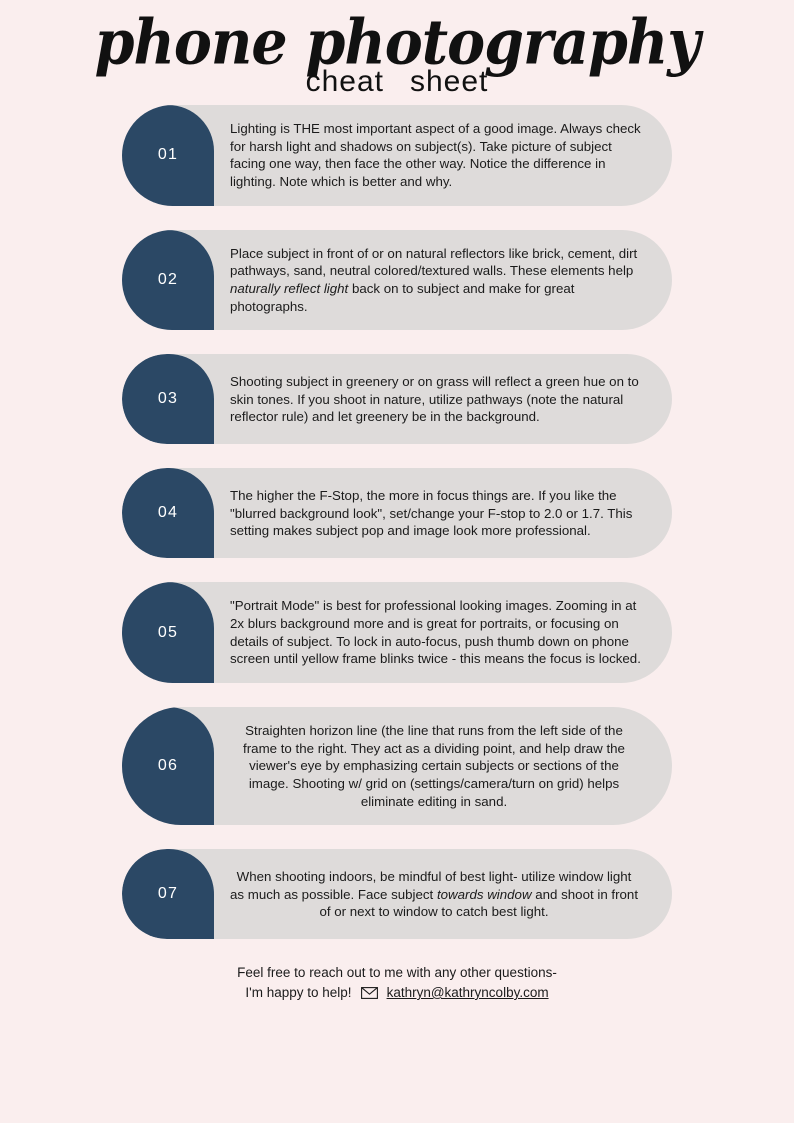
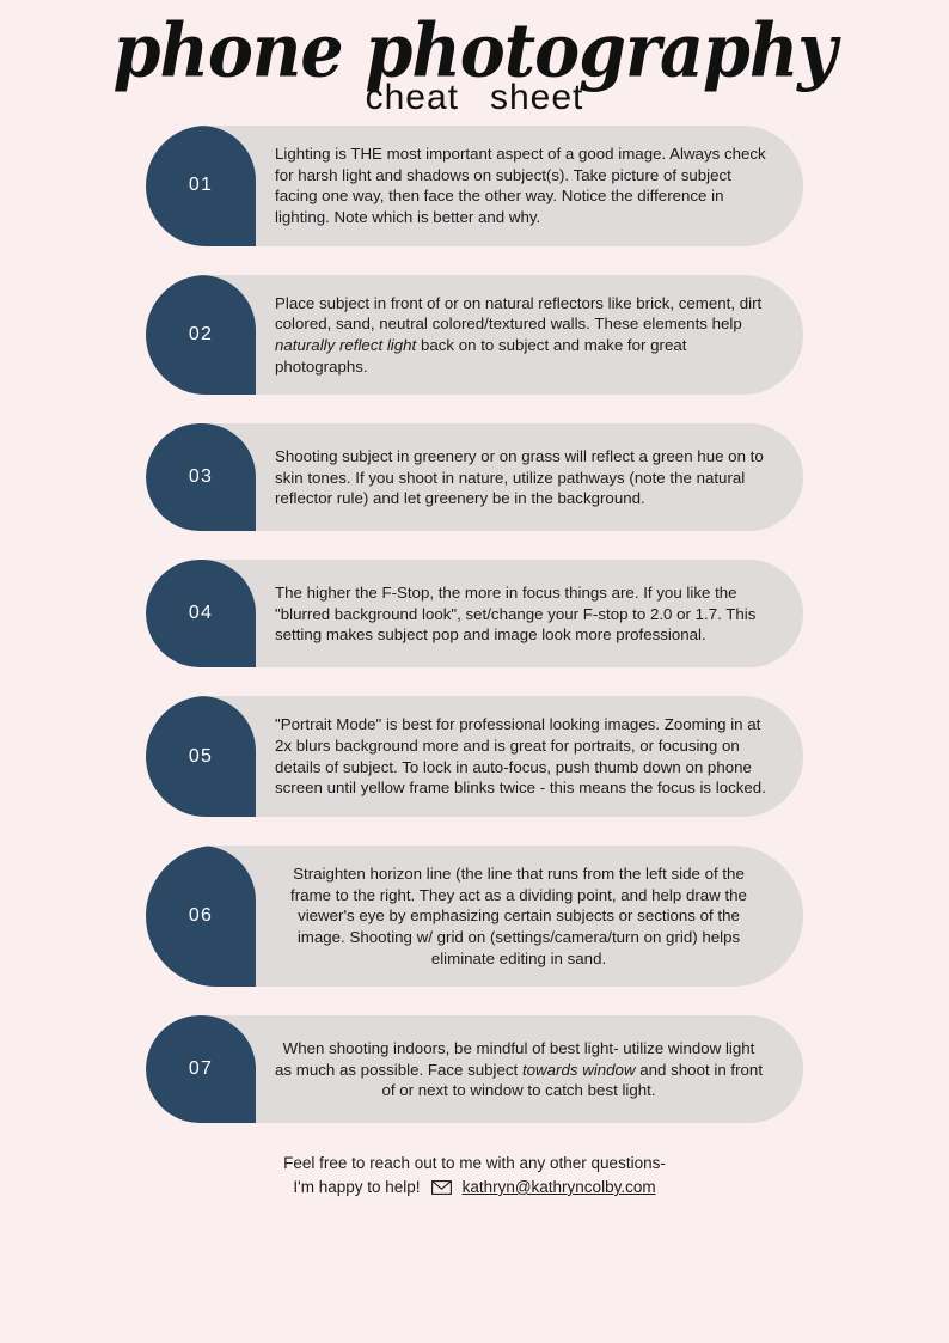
  phone photography
  cheat sheet
  01
  Lighting is THE most important aspect of a good image. Always check for harsh light and shadows on subject(s). Take picture of subject facing one way, then face the other way. Notice the difference in lighting. Note which is better and why.
  02
- Place subject in front of or on natural reflectors like brick, cement, dirt pathways, sand, neutral colored/textured walls. These elements help naturally reflect light back on to subject and make for great photographs.
+ Place subject in front of or on natural reflectors like brick, cement, dirt colored, sand, neutral colored/textured walls. These elements help naturally reflect light back on to subject and make for great photographs.
  03
  Shooting subject in greenery or on grass will reflect a green hue on to skin tones. If you shoot in nature, utilize pathways (note the natural reflector rule) and let greenery be in the background.
  04
  The higher the F-Stop, the more in focus things are. If you like the "blurred background look", set/change your F-stop to 2.0 or 1.7. This setting makes subject pop and image look more professional.
  05
  "Portrait Mode" is best for professional looking images. Zooming in at 2x blurs background more and is great for portraits, or focusing on details of subject. To lock in auto-focus, push thumb down on phone screen until yellow frame blinks twice - this means the focus is locked.
  06
  Straighten horizon line (the line that runs from the left side of the frame to the right. They act as a dividing point, and help draw the viewer's eye by emphasizing certain subjects or sections of the image. Shooting w/ grid on (settings/camera/turn on grid) helps eliminate editing in sand.
  07
  When shooting indoors, be mindful of best light- utilize window light as much as possible. Face subject towards window and shoot in front of or next to window to catch best light.
  Feel free to reach out to me with any other questions-
  I'm happy to help!
  kathryn@kathryncolby.com
